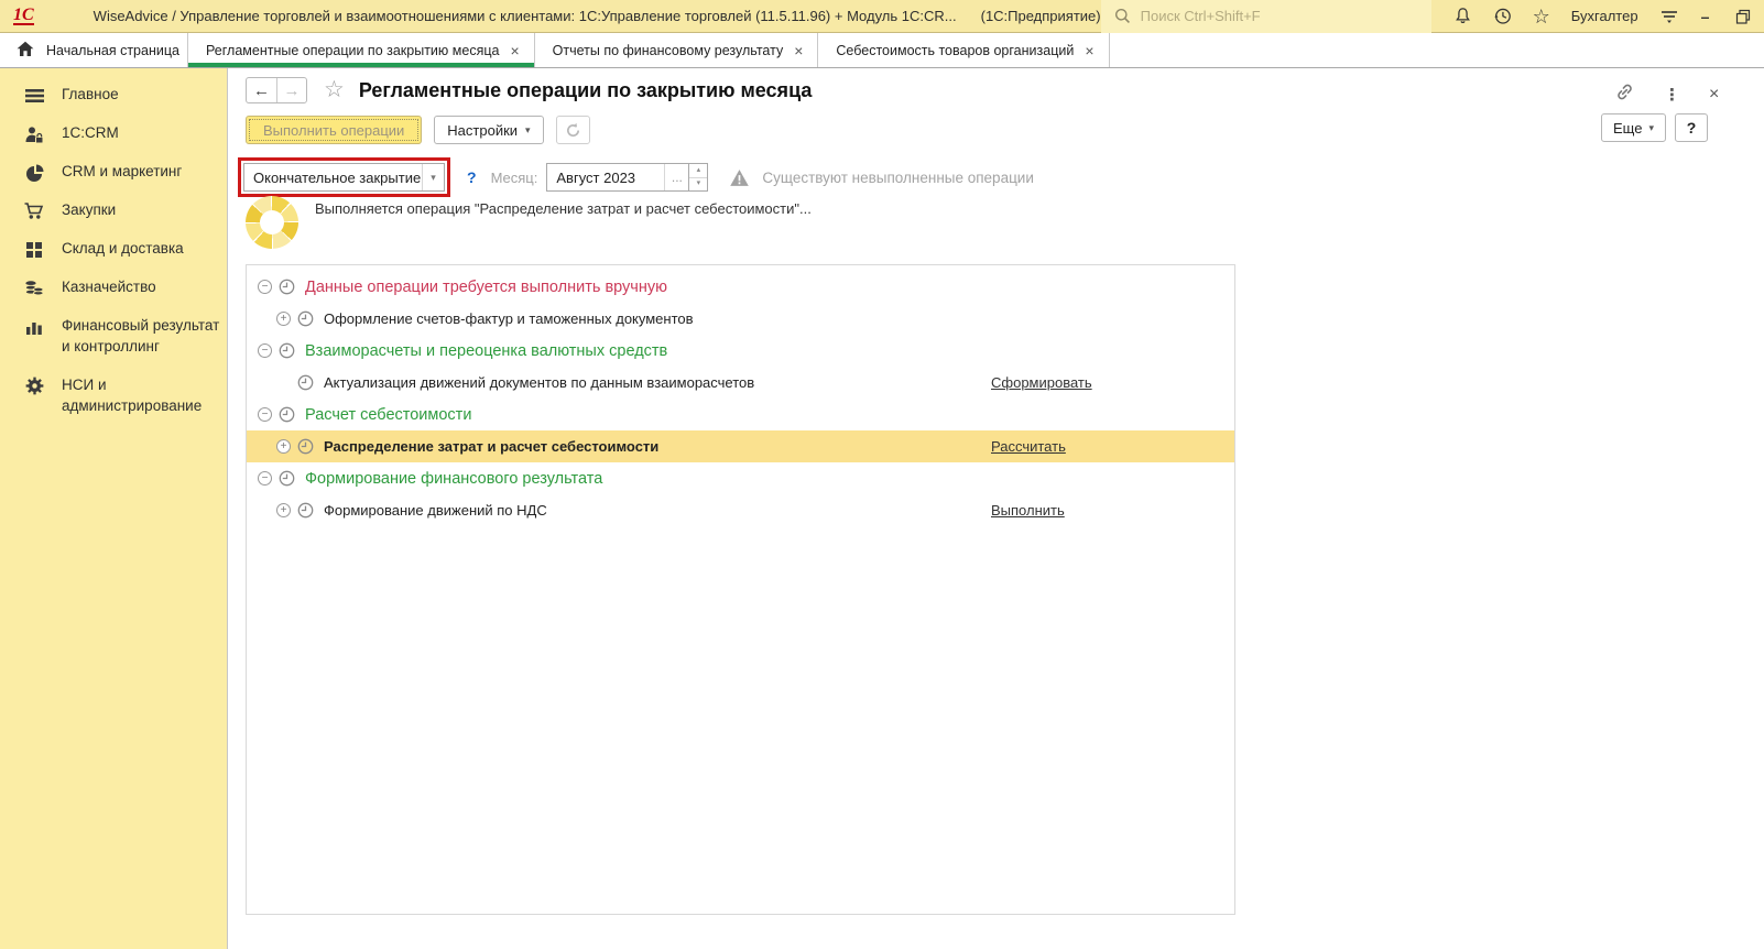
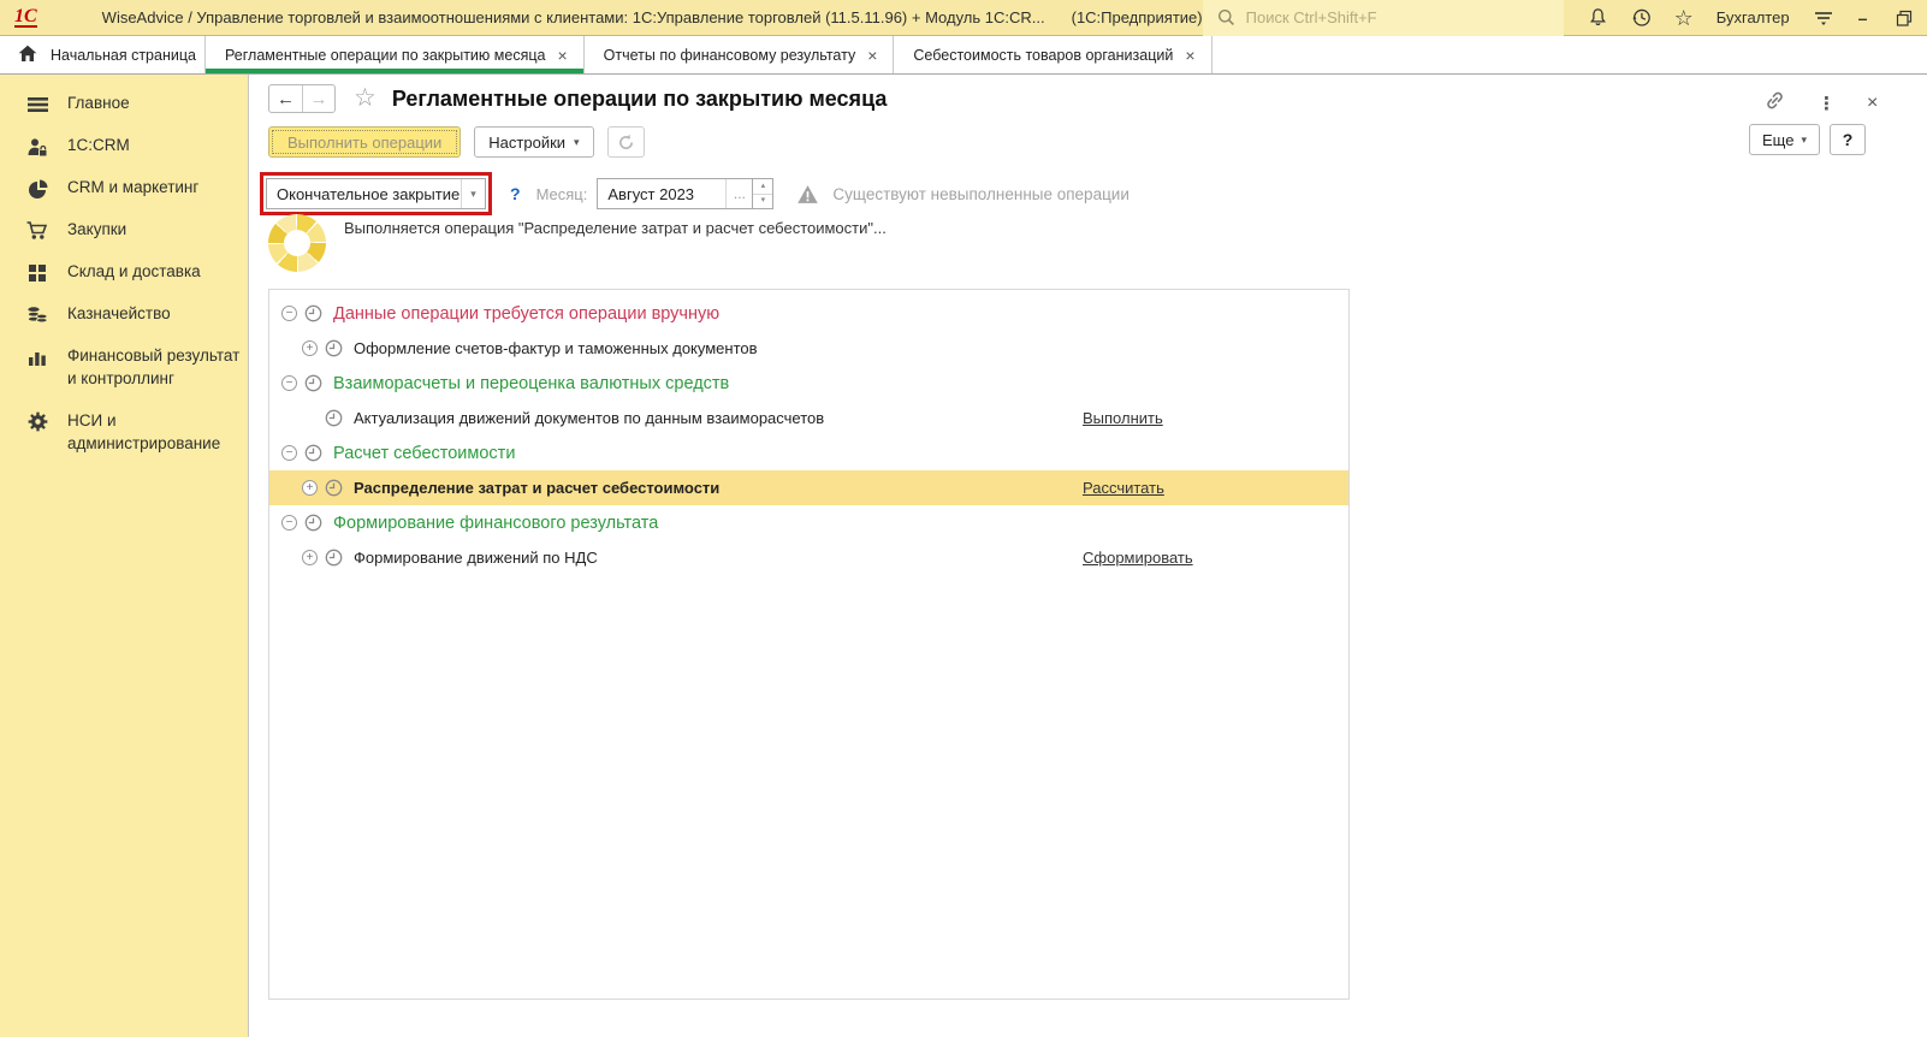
  1С
  WiseAdvice / Управление торговлей и взаимоотношениями с клиентами: 1С:Управление торговлей (11.5.11.96) + Модуль 1С:CR...
  (1С:Предприятие)
  Поиск Ctrl+Shift+F
  ☆
  Бухгалтер
  –
  Начальная страница
  Регламентные операции по закрытию месяца
  ×
  Отчеты по финансовому результату
  ×
  Себестоимость товаров организаций
  ×
  Главное
  1C:CRM
  CRM и маркетинг
  Закупки
  Склад и доставка
  Казначейство
  Финансовый результат и контроллинг
  НСИ и администрирование
  ←
  →
  ☆
  Регламентные операции по закрытию месяца
  ⋮
  ×
  Еще
  ▾
  ?
  Выполнить операции
  Настройки
  ▾
  Окончательное закрытие
  ▾
  ?
  Месяц:
  Август 2023
  ...
  Существуют невыполненные операции
  Выполняется операция "Распределение затрат и расчет себестоимости"...
  −
- Данные операции требуется выполнить вручную
+ Данные операции требуется операции вручную
  +
  Оформление счетов-фактур и таможенных документов
  −
  Взаиморасчеты и переоценка валютных средств
  Актуализация движений документов по данным взаиморасчетов
- Сформировать
+ Выполнить
  −
  Расчет себестоимости
  +
  Распределение затрат и расчет себестоимости
  Рассчитать
  −
  Формирование финансового результата
  +
  Формирование движений по НДС
- Выполнить
+ Сформировать
